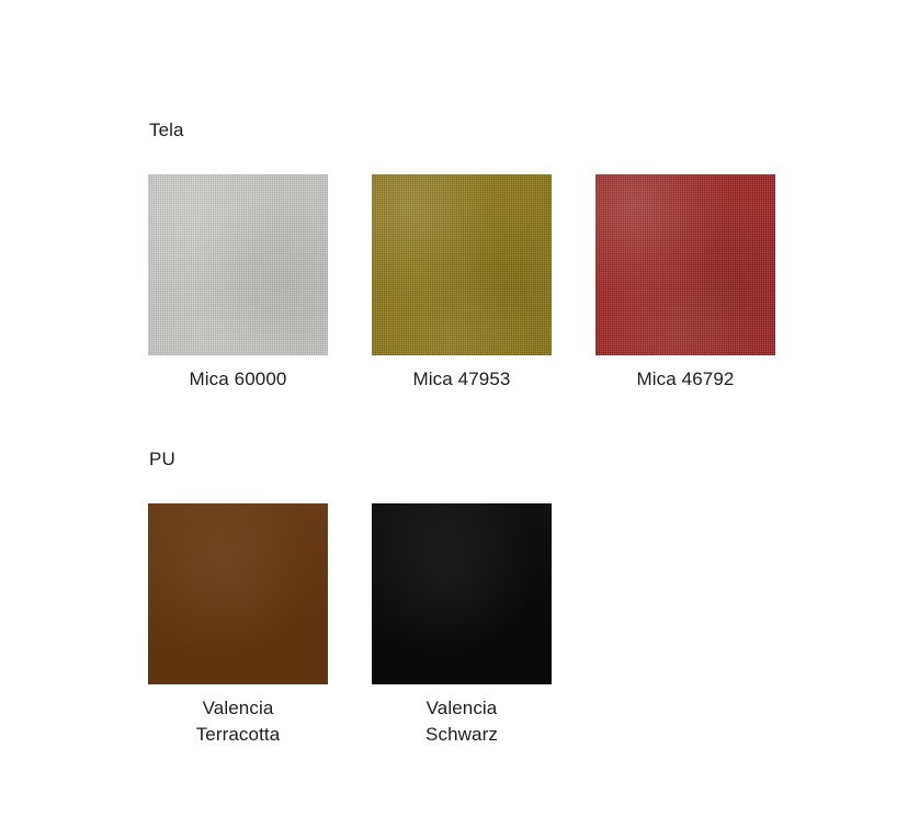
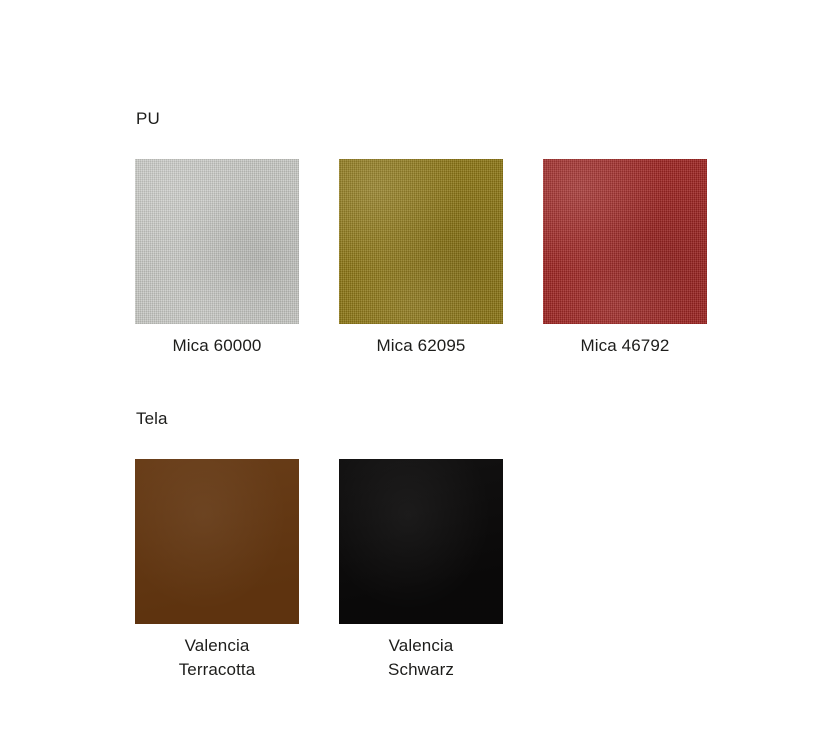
- Tela
+ PU
  Mica 60000
- Mica 47953
+ Mica 62095
  Mica 46792
- PU
+ Tela
  Valencia
  Terracotta
  Valencia
  Schwarz
